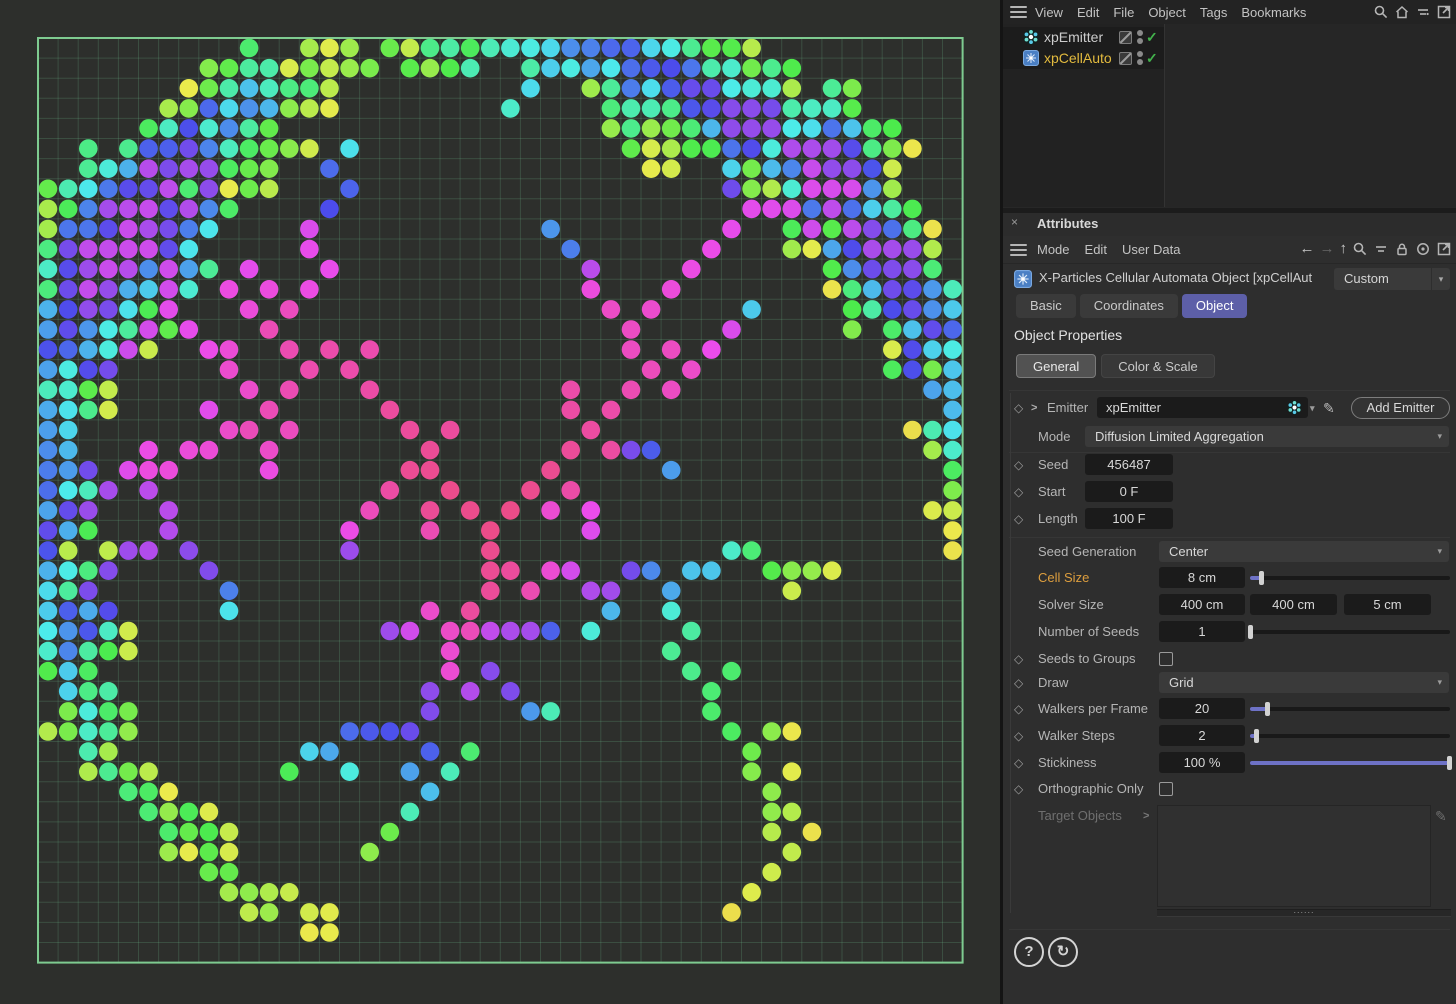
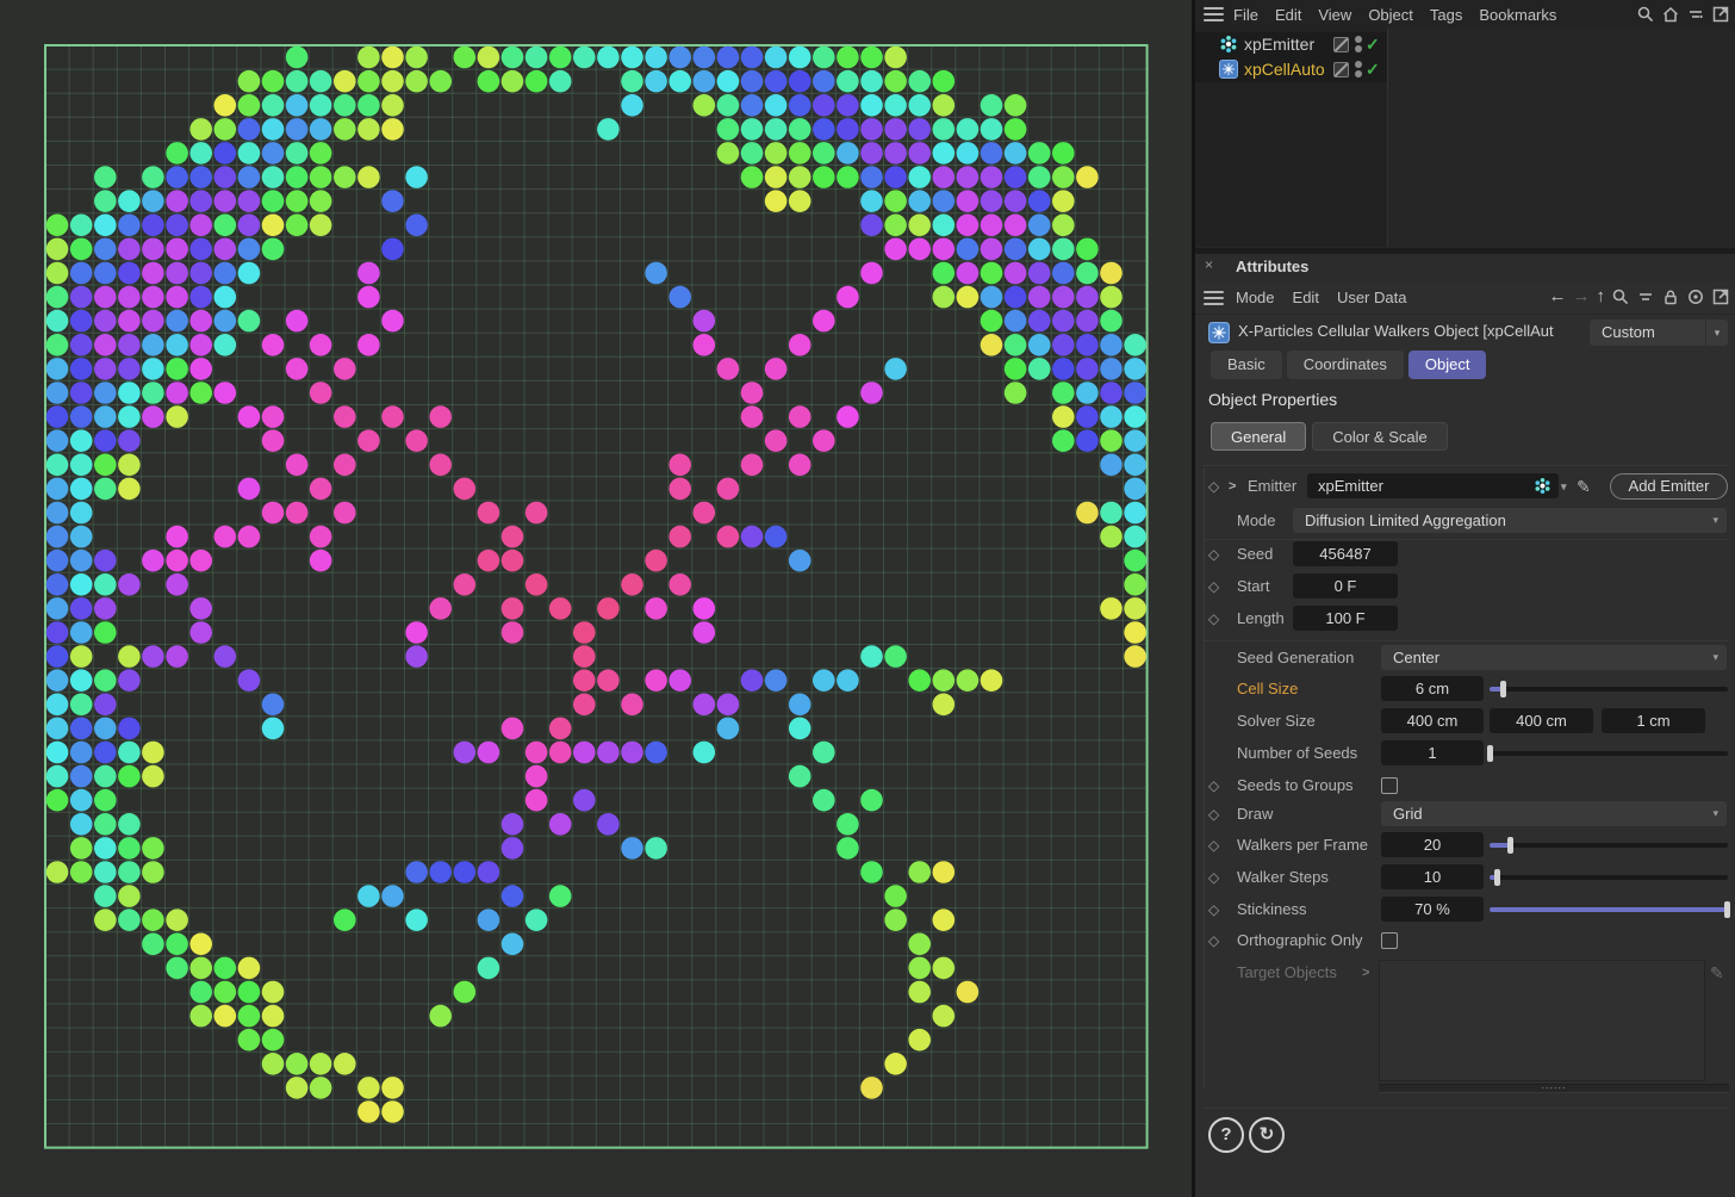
- View
+ File
  Edit
- File
+ View
  Object
  Tags
  Bookmarks
  xpEmitter
  ✓
  xpCellAuto
  ✓
  ×
  Attributes
  Mode
  Edit
  User Data
  ←
  →
  ↑
- X-Particles Cellular Automata Object [xpCellAut
+ X-Particles Cellular Walkers Object [xpCellAut
  Custom
  ▾
  Basic
  Coordinates
  Object
  Object Properties
  General
  Color & Scale
  ◇
  >
  Emitter
  xpEmitter
  ▾
  ✎
  Add Emitter
  Mode
  Diffusion Limited Aggregation
  ▾
  ◇
  Seed
  456487
  ◇
  Start
  0 F
  ◇
  Length
  100 F
  Seed Generation
  Center
  ▾
  Cell Size
- 8 cm
+ 6 cm
  Solver Size
  400 cm
  400 cm
- 5 cm
+ 1 cm
  Number of Seeds
  1
  ◇
  Seeds to Groups
  ◇
  Draw
  Grid
  ▾
  ◇
  Walkers per Frame
  20
  ◇
  Walker Steps
- 2
+ 10
  ◇
  Stickiness
- 100 %
+ 70 %
  ◇
  Orthographic Only
  Target Objects
  >
  ✎
  ......
  ?
  ↻
